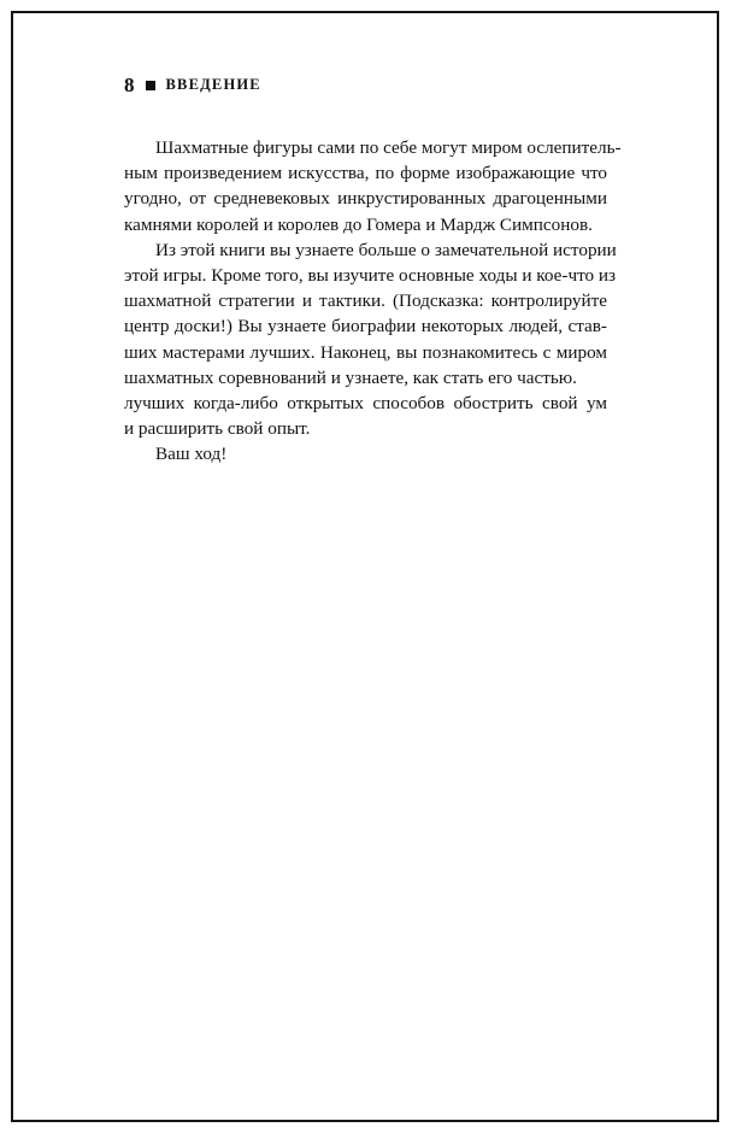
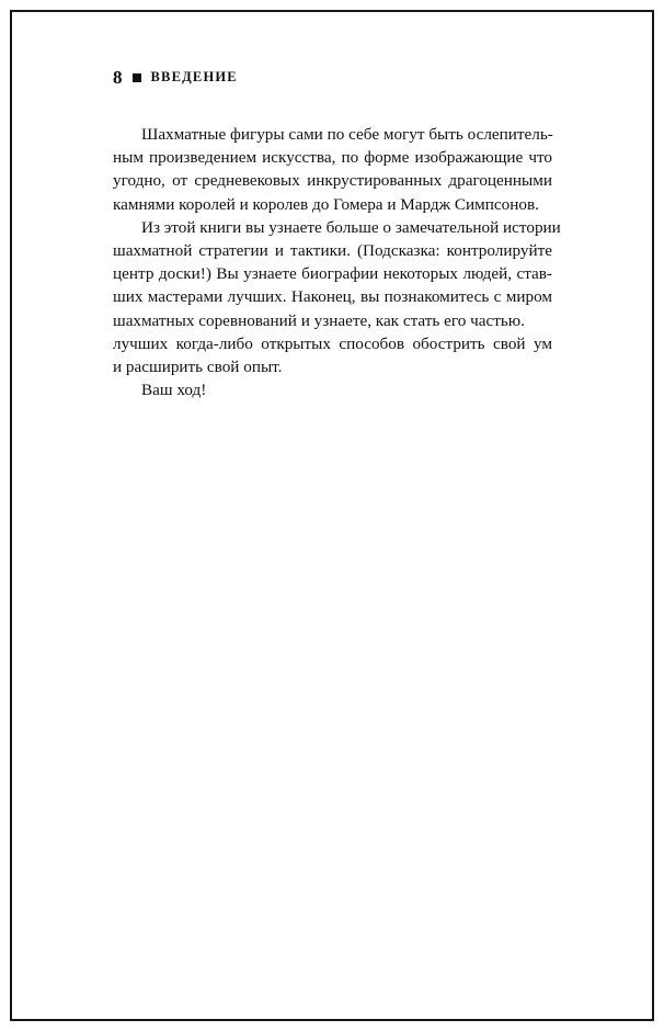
  8
  ВВЕДЕНИЕ
- Шахматные фигуры сами по себе могут миром ослепитель-
+ Шахматные фигуры сами по себе могут быть ослепитель-
  ным произведением искусства, по форме изображающие что
  угодно, от средневековых инкрустированных драгоценными
  камнями королей и королев до Гомера и Мардж Симпсонов.
  Из этой книги вы узнаете больше о замечательной истории
- этой игры. Кроме того, вы изучите основные ходы и кое-что из
  шахматной стратегии и тактики. (Подсказка: контролируйте
  центр доски!) Вы узнаете биографии некоторых людей, став-
  ших мастерами лучших. Наконец, вы познакомитесь с миром
  шахматных соревнований и узнаете, как стать его частью.
  лучших когда-либо открытых способов обострить свой ум
  и расширить свой опыт.
  Ваш ход!
